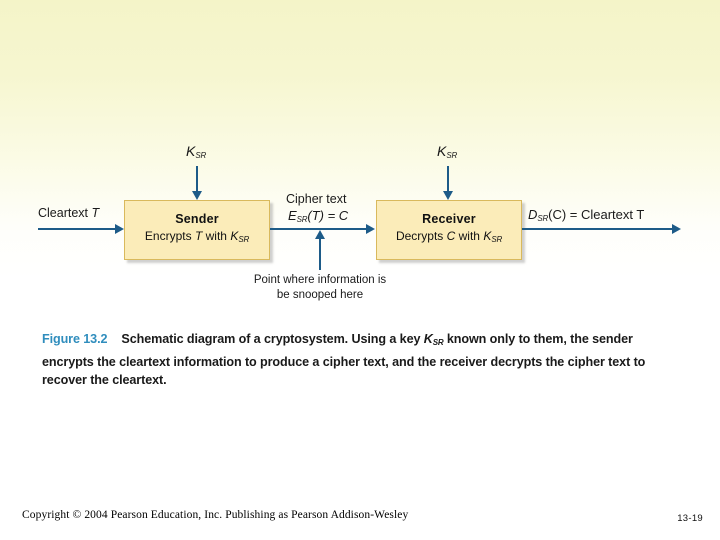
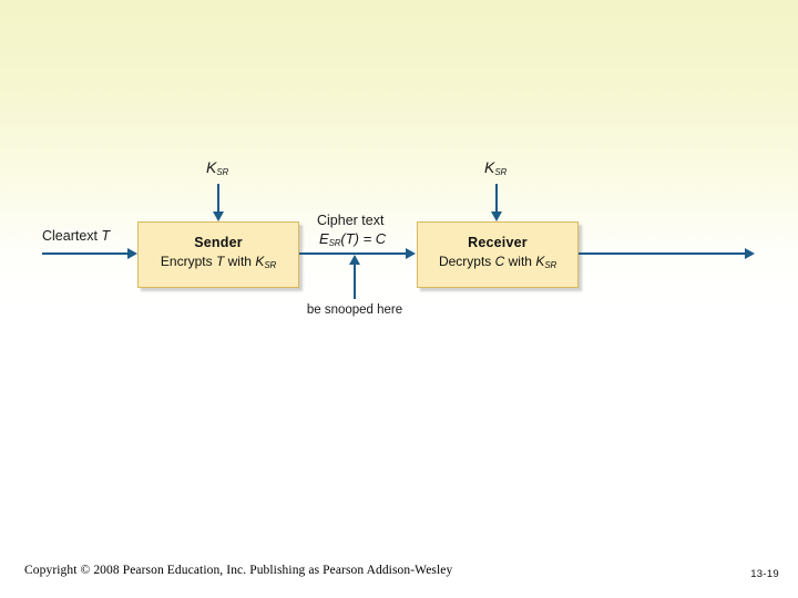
  KSR
  KSR
  Cleartext T
  Sender
  Encrypts T with KSR
  Cipher text
  ESR(T) = C
- Point where information is
  be snooped here
  Receiver
  Decrypts C with KSR
- DSR(C) = Cleartext T
- Figure 13.2 Schematic diagram of a cryptosystem. Using a key KSR known only to them, the sender encrypts the cleartext information to produce a cipher text, and the receiver decrypts the cipher text to recover the cleartext.
- Copyright © 2004 Pearson Education, Inc. Publishing as Pearson Addison-Wesley
+ Copyright © 2008 Pearson Education, Inc. Publishing as Pearson Addison-Wesley
  13-19
